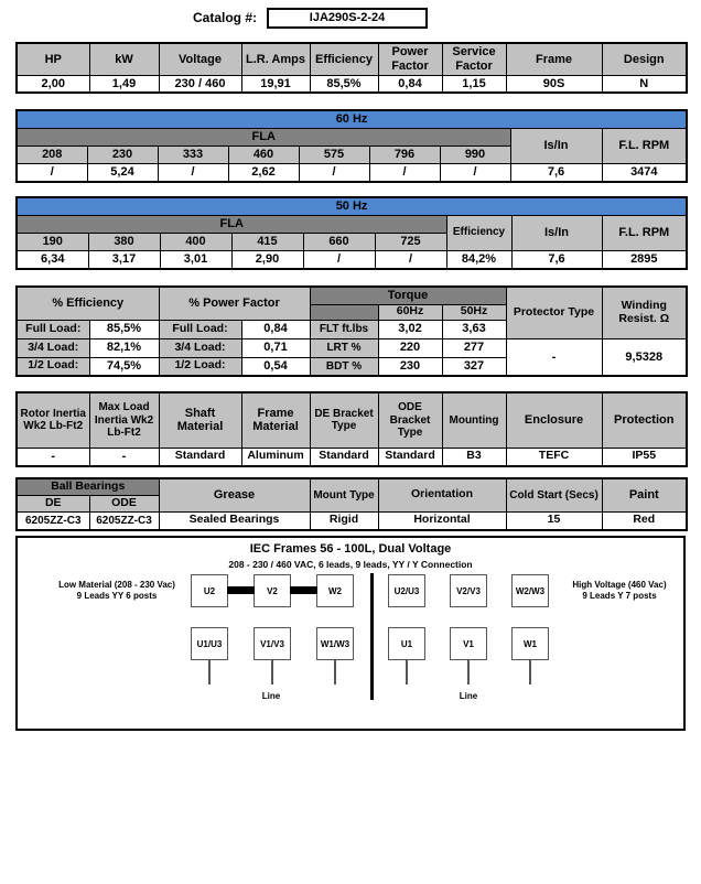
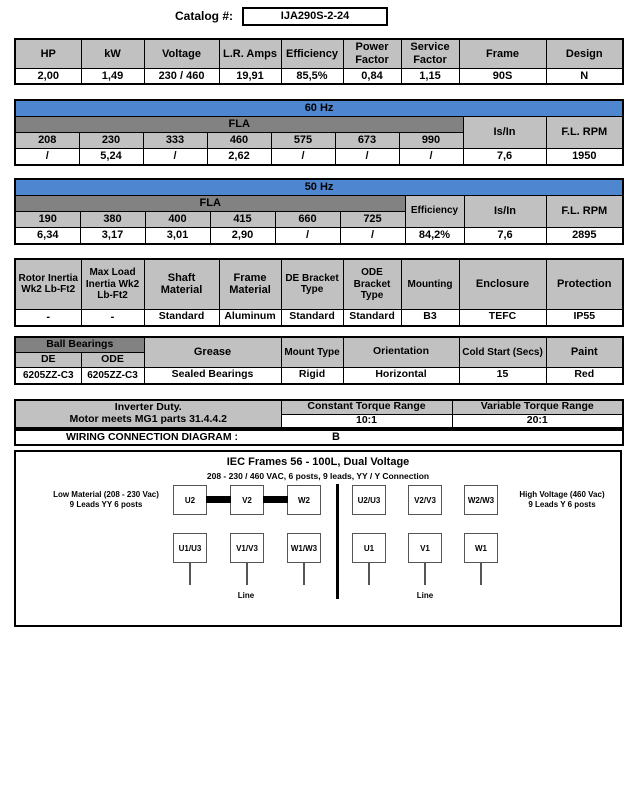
  Catalog #:
  IJA290S-2-24
  HP	kW	Voltage	L.R. Amps	Efficiency	Power Factor	Service Factor	Frame	Design
  2,00	1,49	230 / 460	19,91	85,5%	0,84	1,15	90S	N
  60 Hz
  FLA	Is/In	F.L. RPM
- 208	230	333	460	575	796	990
+ 208	230	333	460	575	673	990
- /	5,24	/	2,62	/	/	/	7,6	3474
+ /	5,24	/	2,62	/	/	/	7,6	1950
  50 Hz
  FLA	Efficiency	Is/In	F.L. RPM
  190	380	400	415	660	725
  6,34	3,17	3,01	2,90	/	/	84,2%	7,6	2895
- % Efficiency	% Power Factor	Torque	Protector Type	Winding Resist. Ω
- 	60Hz	50Hz
- Full Load:	85,5%	Full Load:	0,84	FLT ft.lbs	3,02	3,63
- 3/4 Load:	82,1%	3/4 Load:	0,71	LRT %	220	277	-	9,5328
- 1/2 Load:	74,5%	1/2 Load:	0,54	BDT %	230	327
  Rotor Inertia Wk2 Lb-Ft2	Max Load Inertia Wk2 Lb-Ft2	Shaft Material	Frame Material	DE Bracket Type	ODE Bracket Type	Mounting	Enclosure	Protection
  -	-	Standard	Aluminum	Standard	Standard	B3	TEFC	IP55
  Ball Bearings	Grease	Mount Type	Orientation	Cold Start (Secs)	Paint
  DE	ODE
  6205ZZ-C3	6205ZZ-C3	Sealed Bearings	Rigid	Horizontal	15	Red
+ Inverter Duty. Motor meets MG1 parts 31.4.4.2	Constant Torque Range	Variable Torque Range
+ 10:1	20:1
+ WIRING CONNECTION DIAGRAM :	B
  IEC Frames 56 - 100L, Dual Voltage
- 208 - 230 / 460 VAC, 6 leads, 9 leads, YY / Y Connection
+ 208 - 230 / 460 VAC, 6 posts, 9 leads, YY / Y Connection
  Low Material (208 - 230 Vac)
  9 Leads YY 6 posts
  High Voltage (460 Vac)
- 9 Leads Y 7 posts
+ 9 Leads Y 6 posts
  U2
  V2
  W2
  U2/U3
  V2/V3
  W2/W3
  U1/U3
  V1/V3
  W1/W3
  U1
  V1
  W1
  Line
  Line
